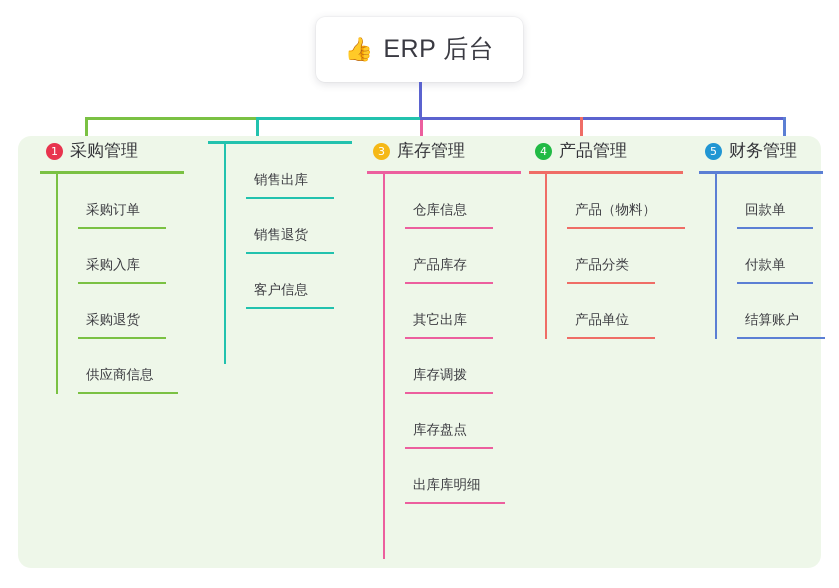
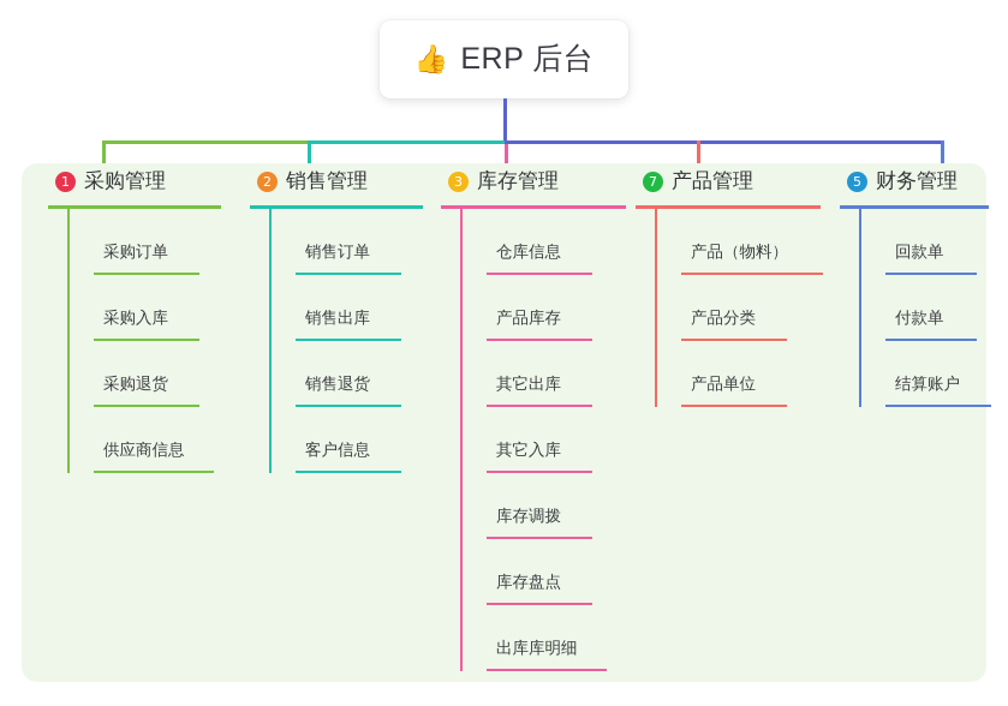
  👍
  ERP 后台
  1
  采购管理
  采购订单
  采购入库
  采购退货
  供应商信息
+ 2
+ 销售管理
+ 销售订单
  销售出库
  销售退货
  客户信息
  3
  库存管理
  仓库信息
  产品库存
  其它出库
+ 其它入库
  库存调拨
  库存盘点
  出库库明细
- 4
+ 7
  产品管理
  产品（物料）
  产品分类
  产品单位
  5
  财务管理
  回款单
  付款单
  结算账户
